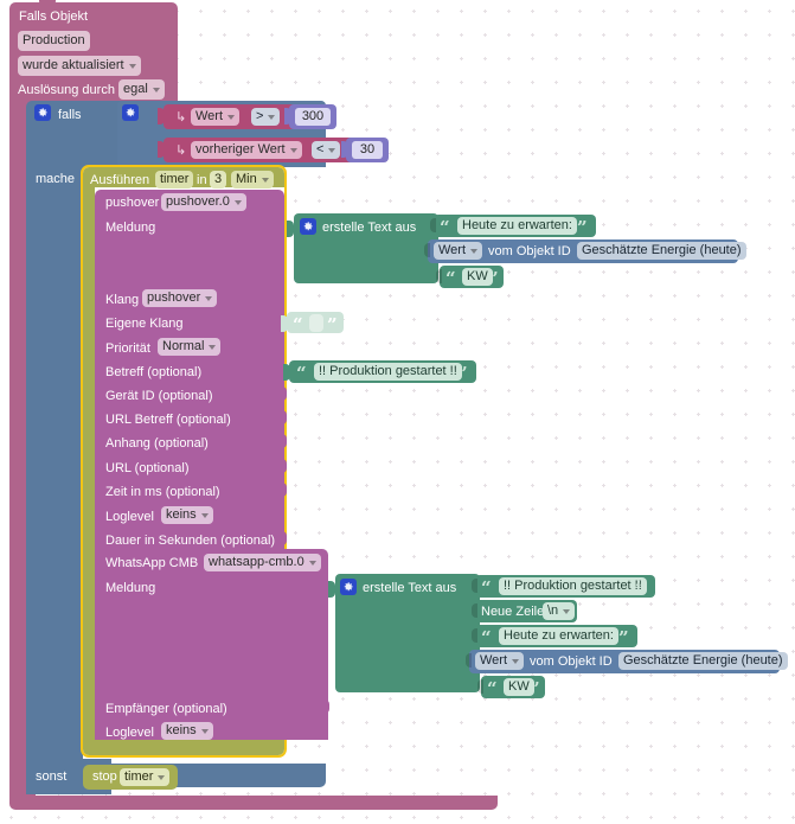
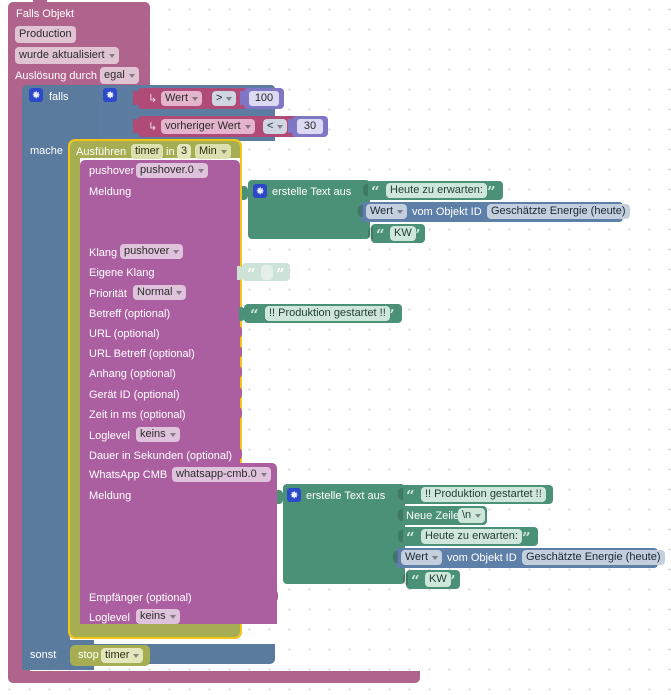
  Falls Objekt
  Production
  wurde aktualisiert
  Auslösung durch
  egal
  falls
  mache
  sonst
  ↳
  Wert
  >
- 300
+ 100
  ↳
  vorheriger Wert
  <
  30
  Ausführen
  timer
  in
  3
  Min
  pushover
  pushover.0
  Meldung
  Klang
  pushover
  Eigene Klang
  Priorität
  Normal
  Betreff (optional)
- Gerät ID (optional)
+ URL (optional)
  URL Betreff (optional)
  Anhang (optional)
- URL (optional)
+ Gerät ID (optional)
  Zeit in ms (optional)
  Loglevel
  keins
  Dauer in Sekunden (optional)
  erstelle Text aus
  “
  Heute zu erwarten:
  ”
  Wert
  vom Objekt ID
  Geschätzte Energie (heute)
  “
  KW
  ”
  “
  ”
  “
  !! Produktion gestartet !!
  ”
  WhatsApp CMB
  whatsapp-cmb.0
  Meldung
  Empfänger (optional)
  Loglevel
  keins
  erstelle Text aus
  “
  !! Produktion gestartet !!
  ”
  Neue Zeile
  \n
  “
  Heute zu erwarten:
  ”
  Wert
  vom Objekt ID
  Geschätzte Energie (heute)
  “
  KW
  ”
  stop
  timer
